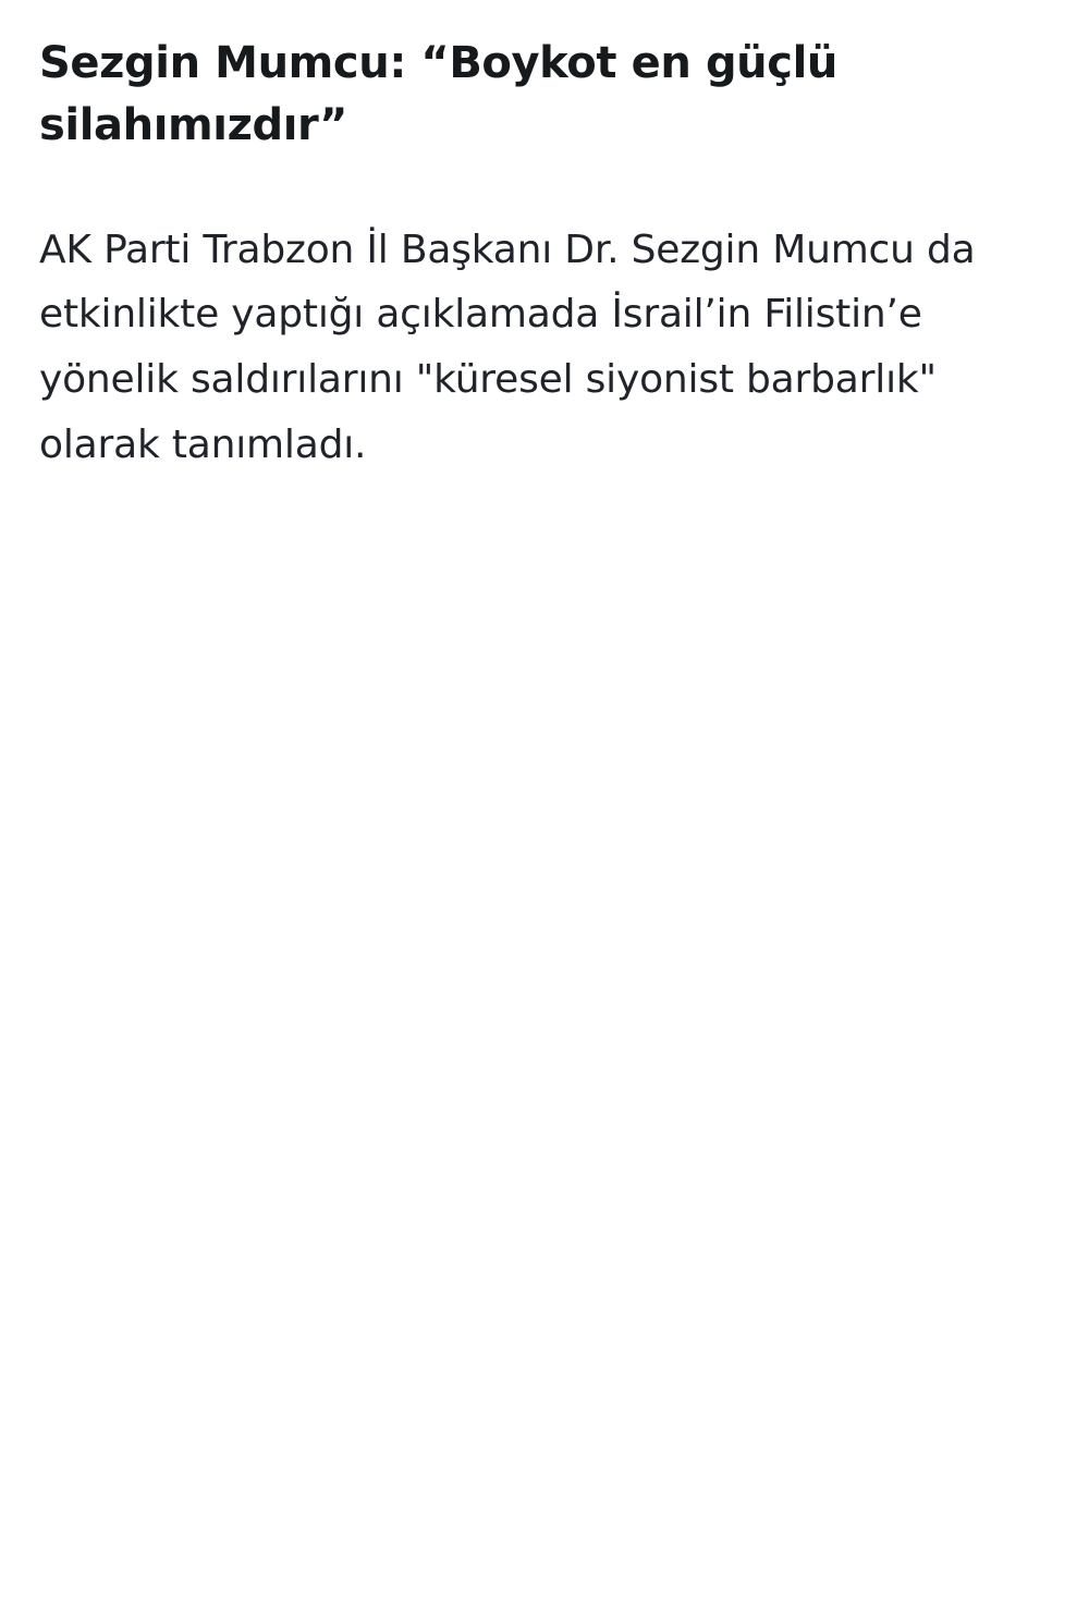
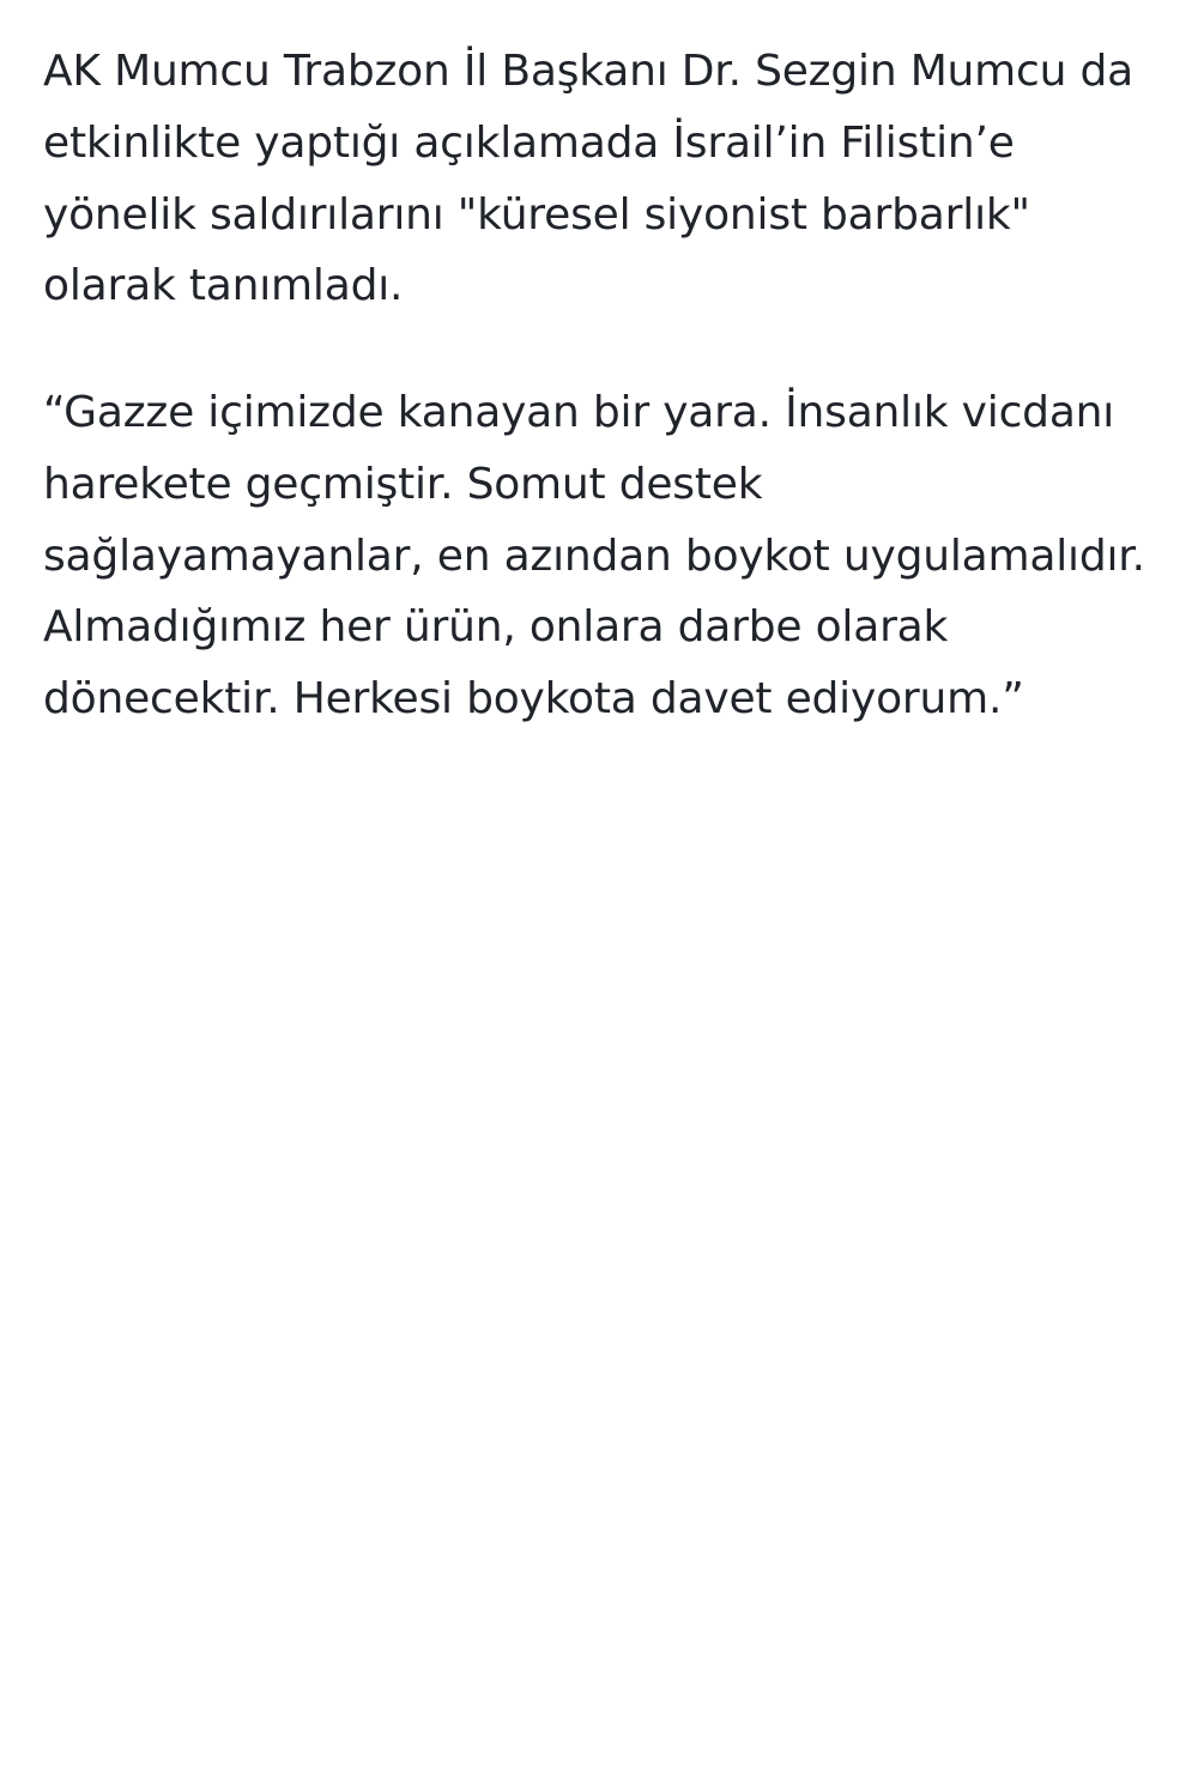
- Sezgin Mumcu: “Boykot en güçlü silahımızdır”
- AK Parti Trabzon İl Başkanı Dr. Sezgin Mumcu da etkinlikte yaptığı açıklamada İsrail’in Filistin’e yönelik saldırılarını "küresel siyonist barbarlık" olarak tanımladı.
+ AK Mumcu Trabzon İl Başkanı Dr. Sezgin Mumcu da etkinlikte yaptığı açıklamada İsrail’in Filistin’e yönelik saldırılarını "küresel siyonist barbarlık" olarak tanımladı.
+ “Gazze içimizde kanayan bir yara. İnsanlık vicdanı harekete geçmiştir. Somut destek sağlayamayanlar, en azından boykot uygulamalıdır. Almadığımız her ürün, onlara darbe olarak dönecektir. Herkesi boykota davet ediyorum.”
